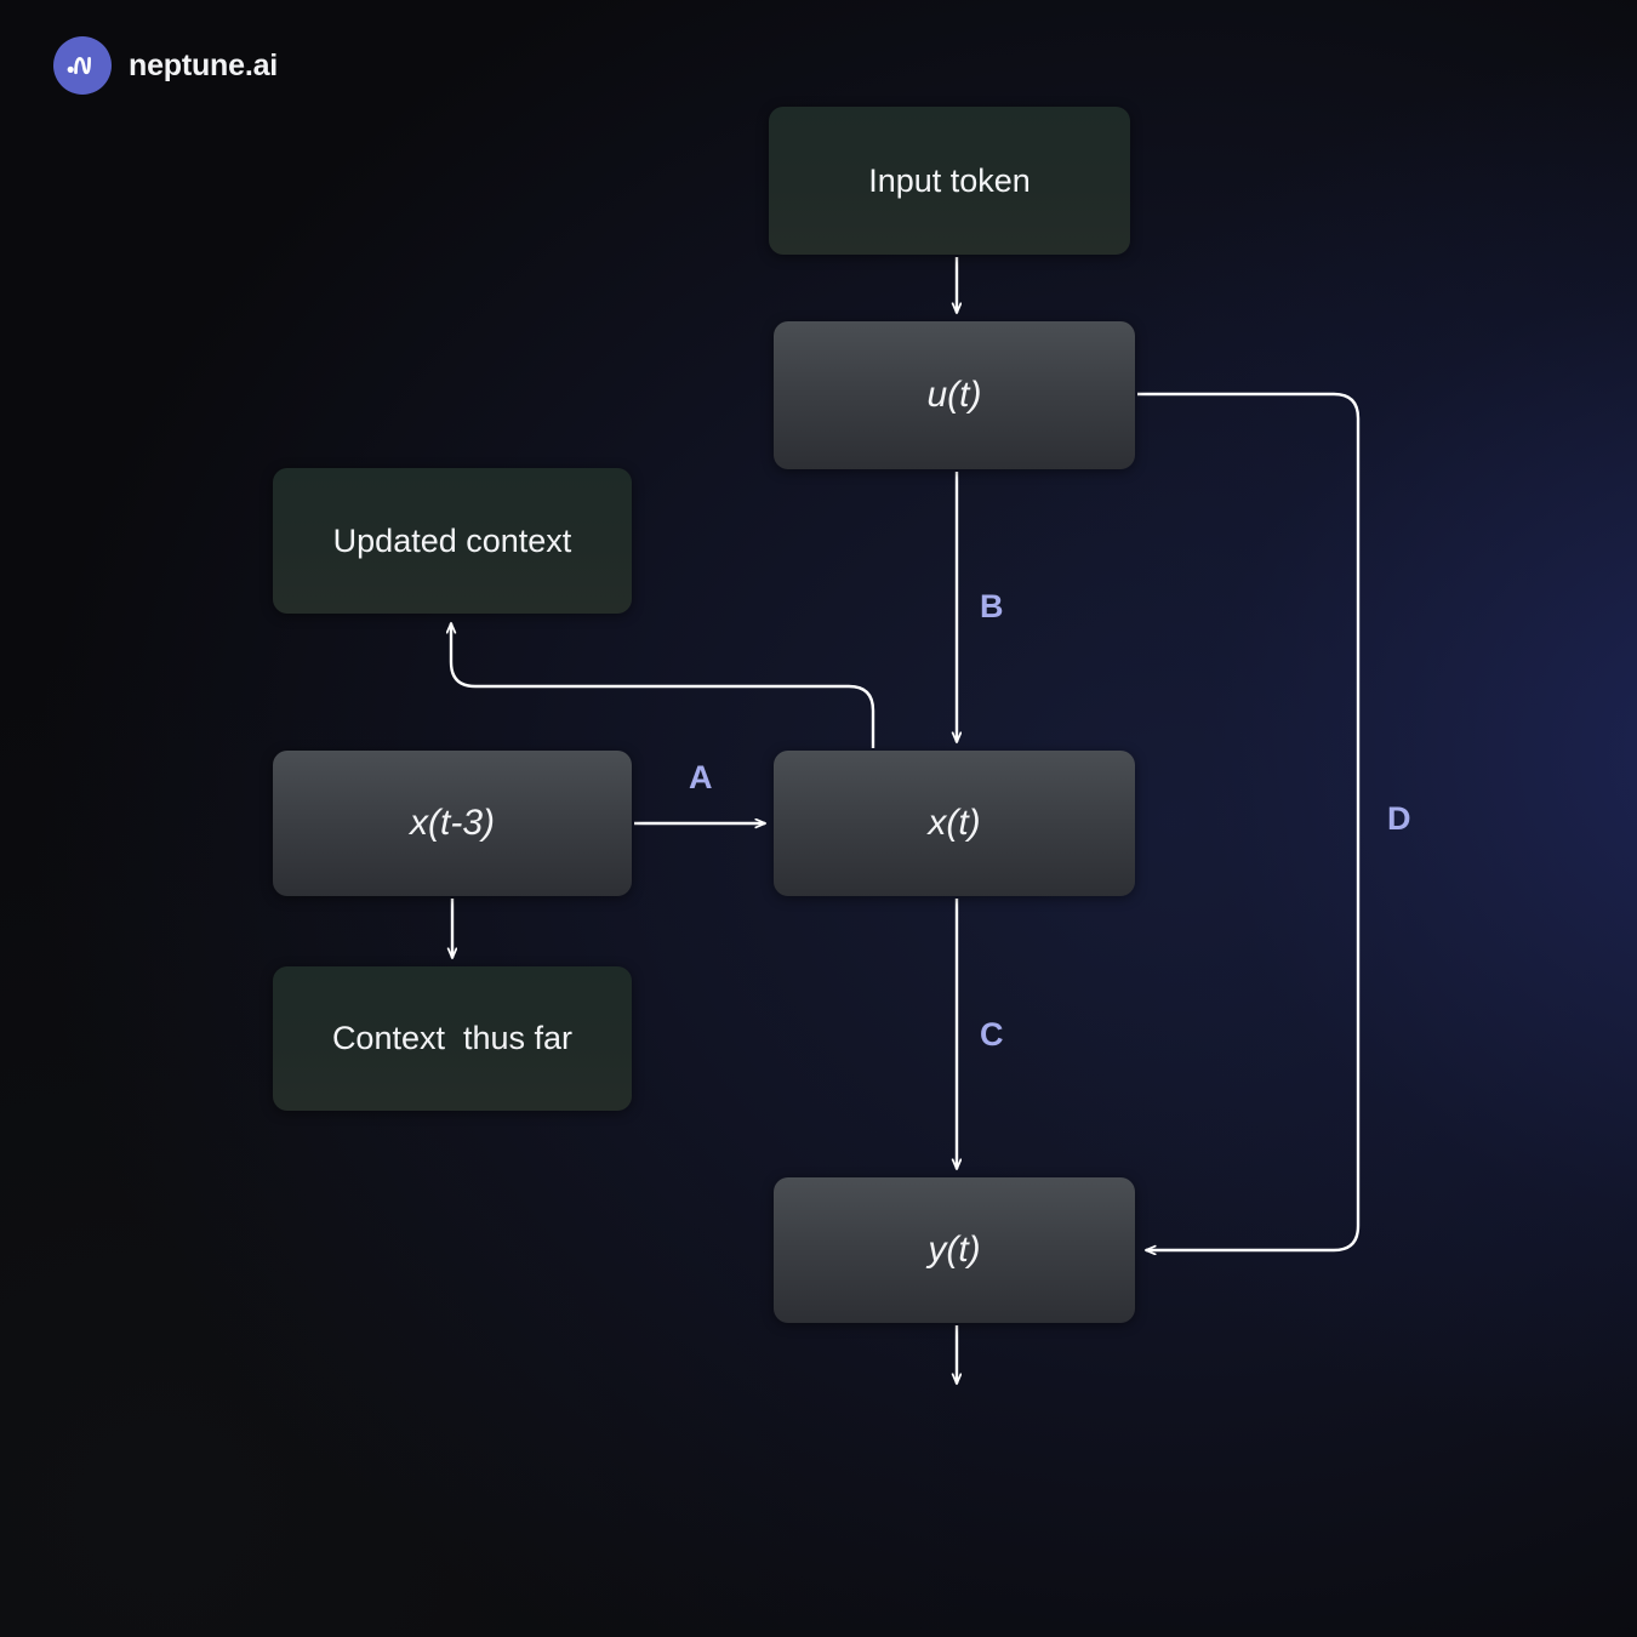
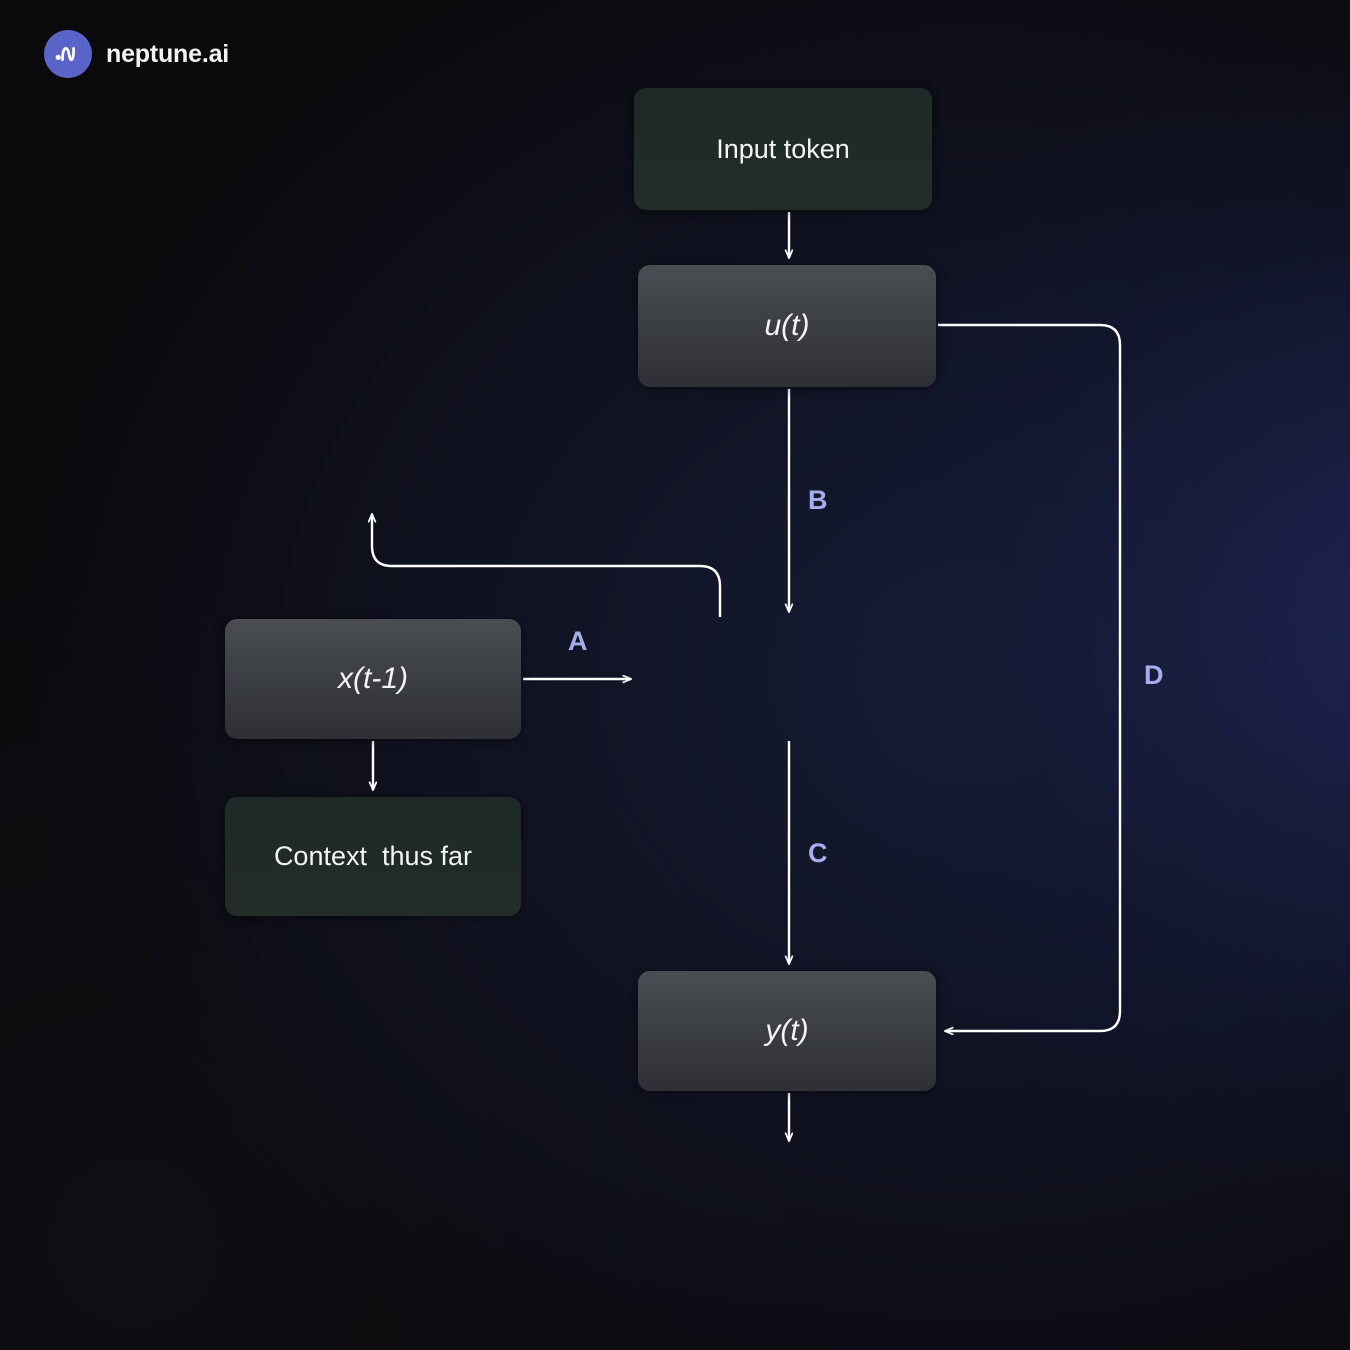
  neptune.ai
  Input token
  u(t)
- Updated context
- x(t-3)
+ x(t-1)
- x(t)
  Context thus far
  y(t)
  A
  B
  C
  D
